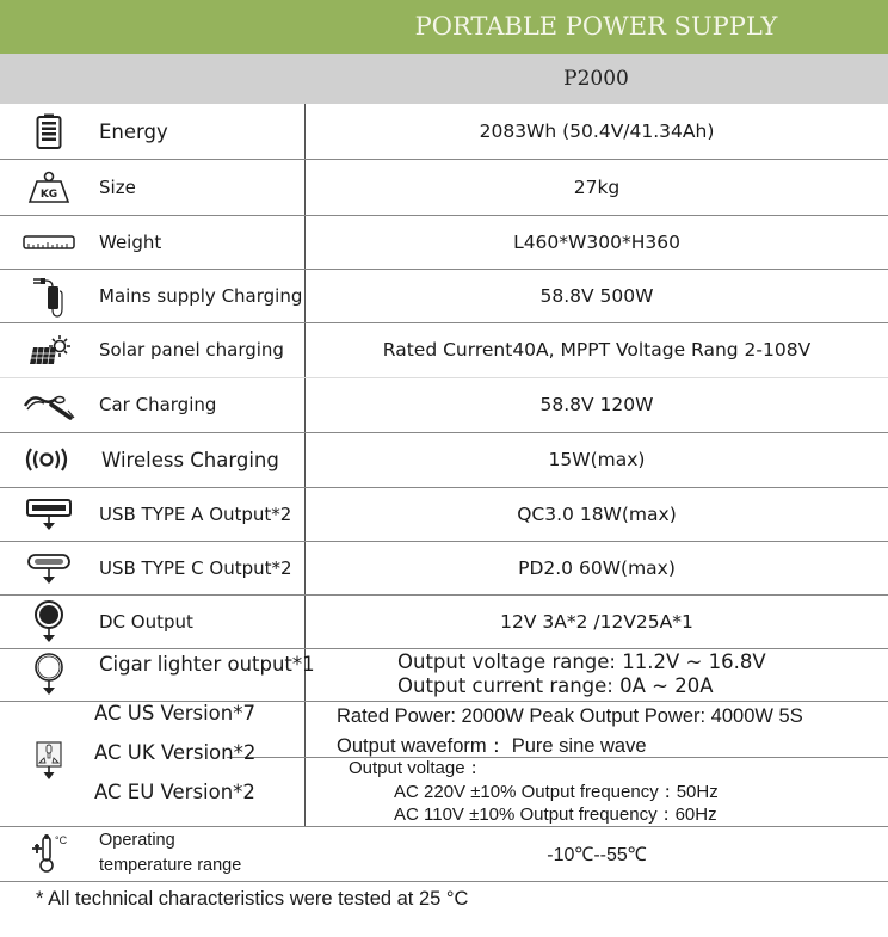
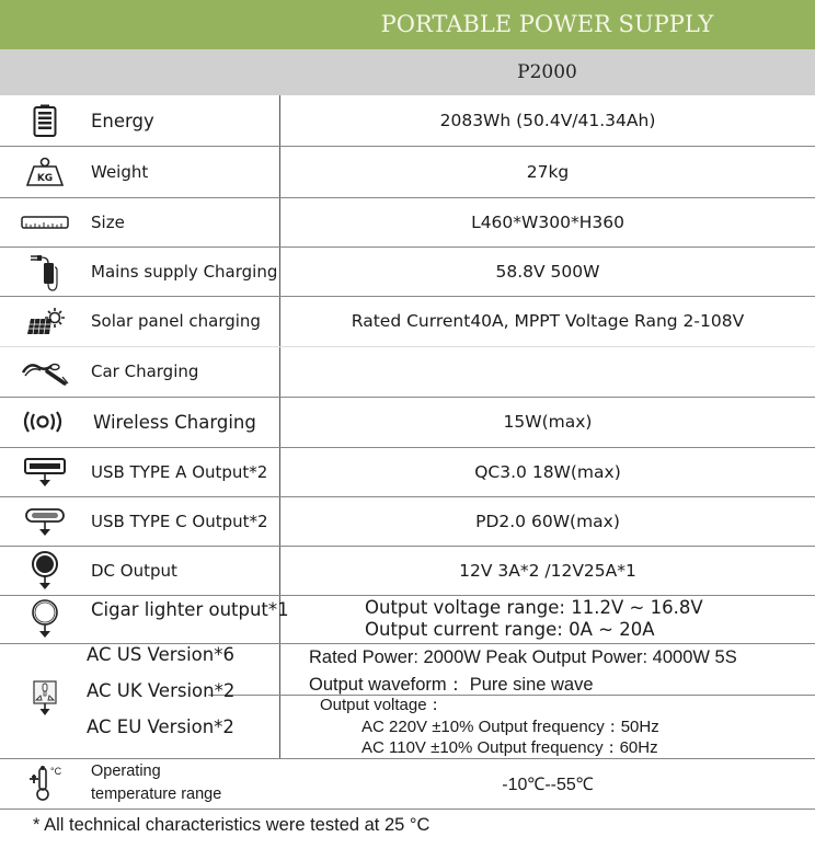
  PORTABLE POWER SUPPLY
  P2000
  Energy
  2083Wh (50.4V/41.34Ah)
  KG
- Size
+ Weight
  27kg
- Weight
+ Size
  L460*W300*H360
  Mains supply Charging
  58.8V 500W
  Solar panel charging
  Rated Current40A, MPPT Voltage Rang 2-108V
  Car Charging
- 58.8V 120W
  Wireless Charging
  15W(max)
  USB TYPE A Output*2
  QC3.0 18W(max)
  USB TYPE C Output*2
  PD2.0 60W(max)
  DC Output
  12V 3A*2 /12V25A*1
  Cigar lighter output*1
  Output voltage range: 11.2V ~ 16.8V
  Output current range: 0A ~ 20A
- AC US Version*7
+ AC US Version*6
  AC UK Version*2
  AC EU Version*2
  Rated Power: 2000W Peak Output Power: 4000W 5S
  Output waveform： Pure sine wave
  Output voltage：
  AC 220V ±10% Output frequency：50Hz
  AC 110V ±10% Output frequency：60Hz
  °C
  Operating
  temperature range
  -10℃--55℃
  * All technical characteristics were tested at 25 °C
